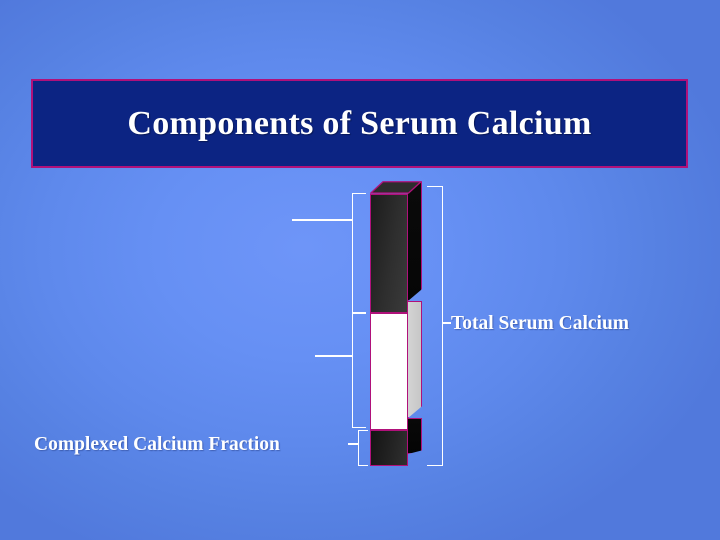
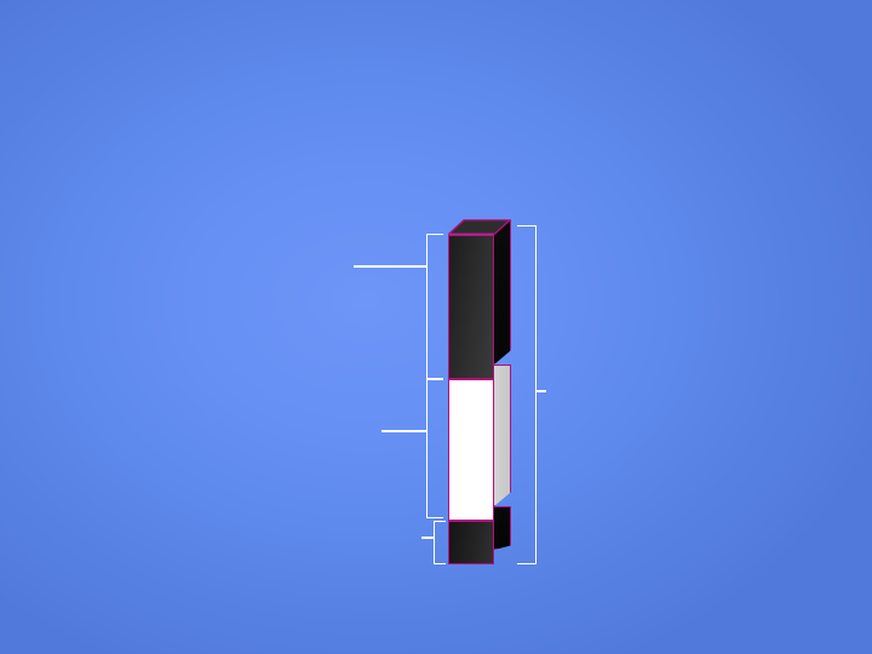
- Components of Serum Calcium
- Complexed Calcium Fraction
- Total Serum Calcium
